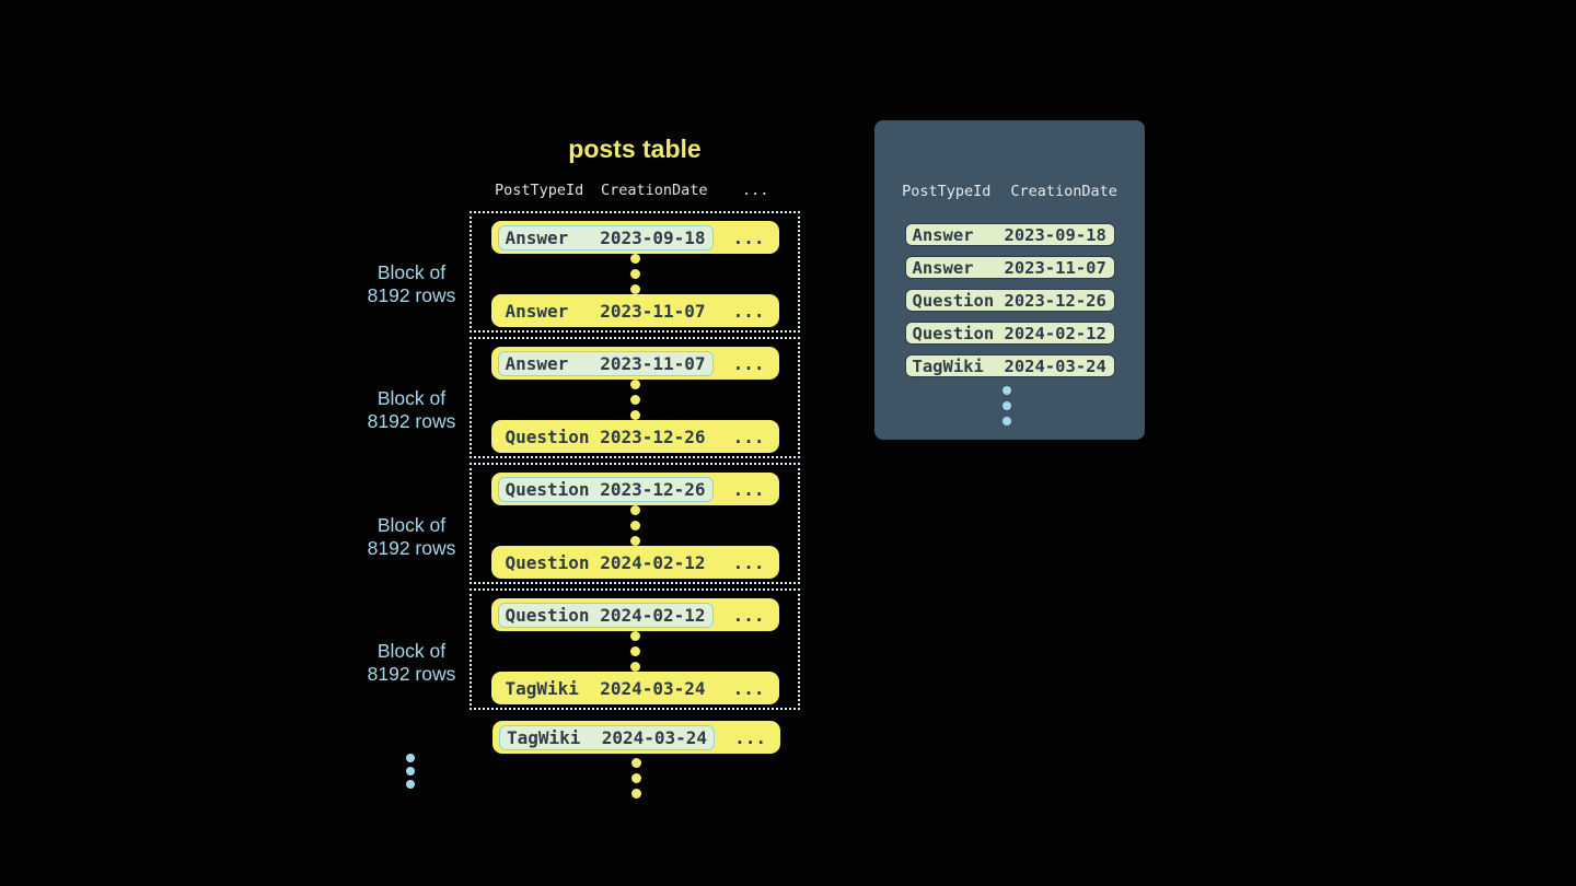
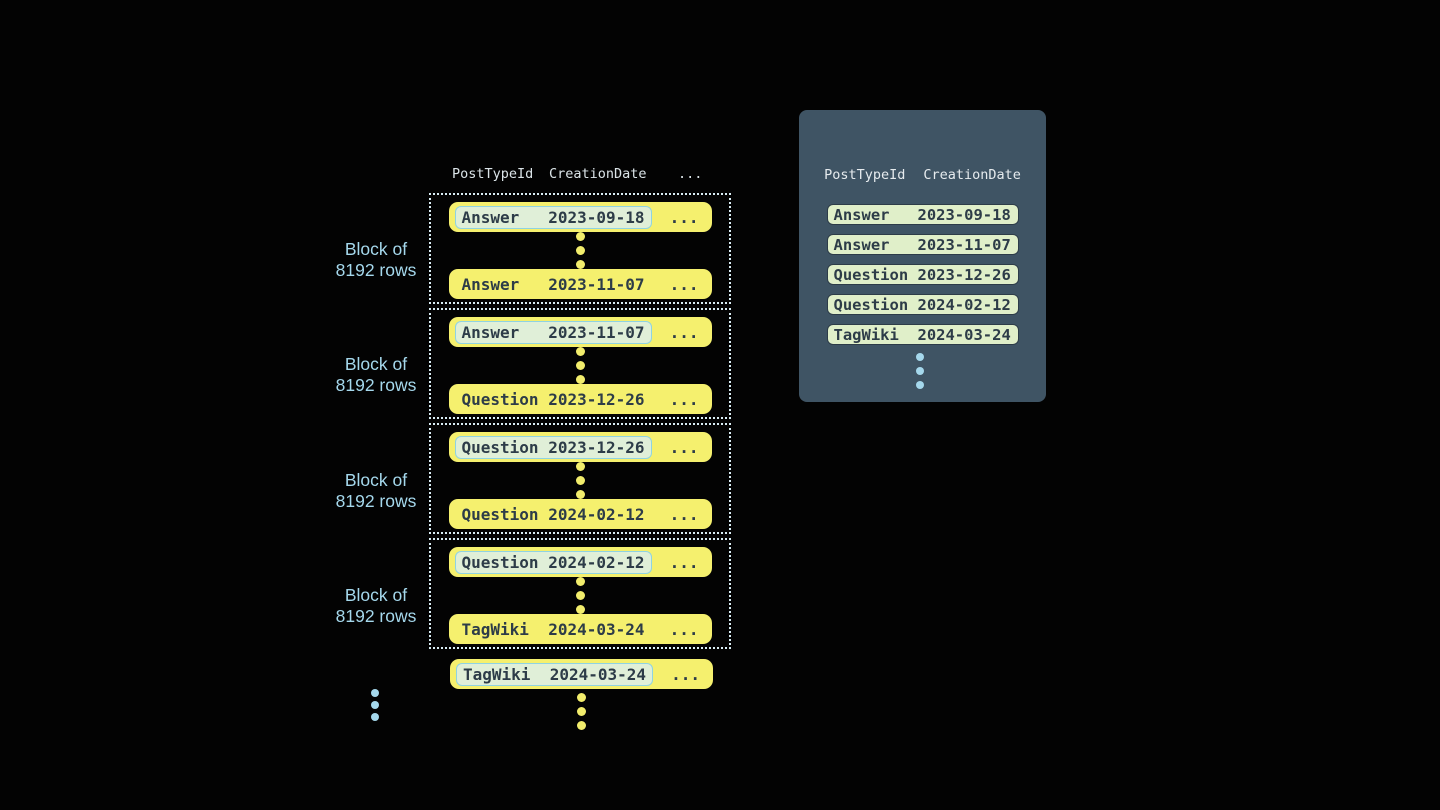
- posts table
  PostTypeId
  CreationDate
  ...
  Answer
  2023-09-18
  ...
  Answer
  2023-11-07
  ...
  Answer
  2023-11-07
  ...
  Question
  2023-12-26
  ...
  Question
  2023-12-26
  ...
  Question
  2024-02-12
  ...
  Question
  2024-02-12
  ...
  TagWiki
  2024-03-24
  ...
  Block of
  8192 rows
  Block of
  8192 rows
  Block of
  8192 rows
  Block of
  8192 rows
  TagWiki
  2024-03-24
  ...
  PostTypeId
  CreationDate
  Answer
  2023-09-18
  Answer
  2023-11-07
  Question
  2023-12-26
  Question
  2024-02-12
  TagWiki
  2024-03-24
